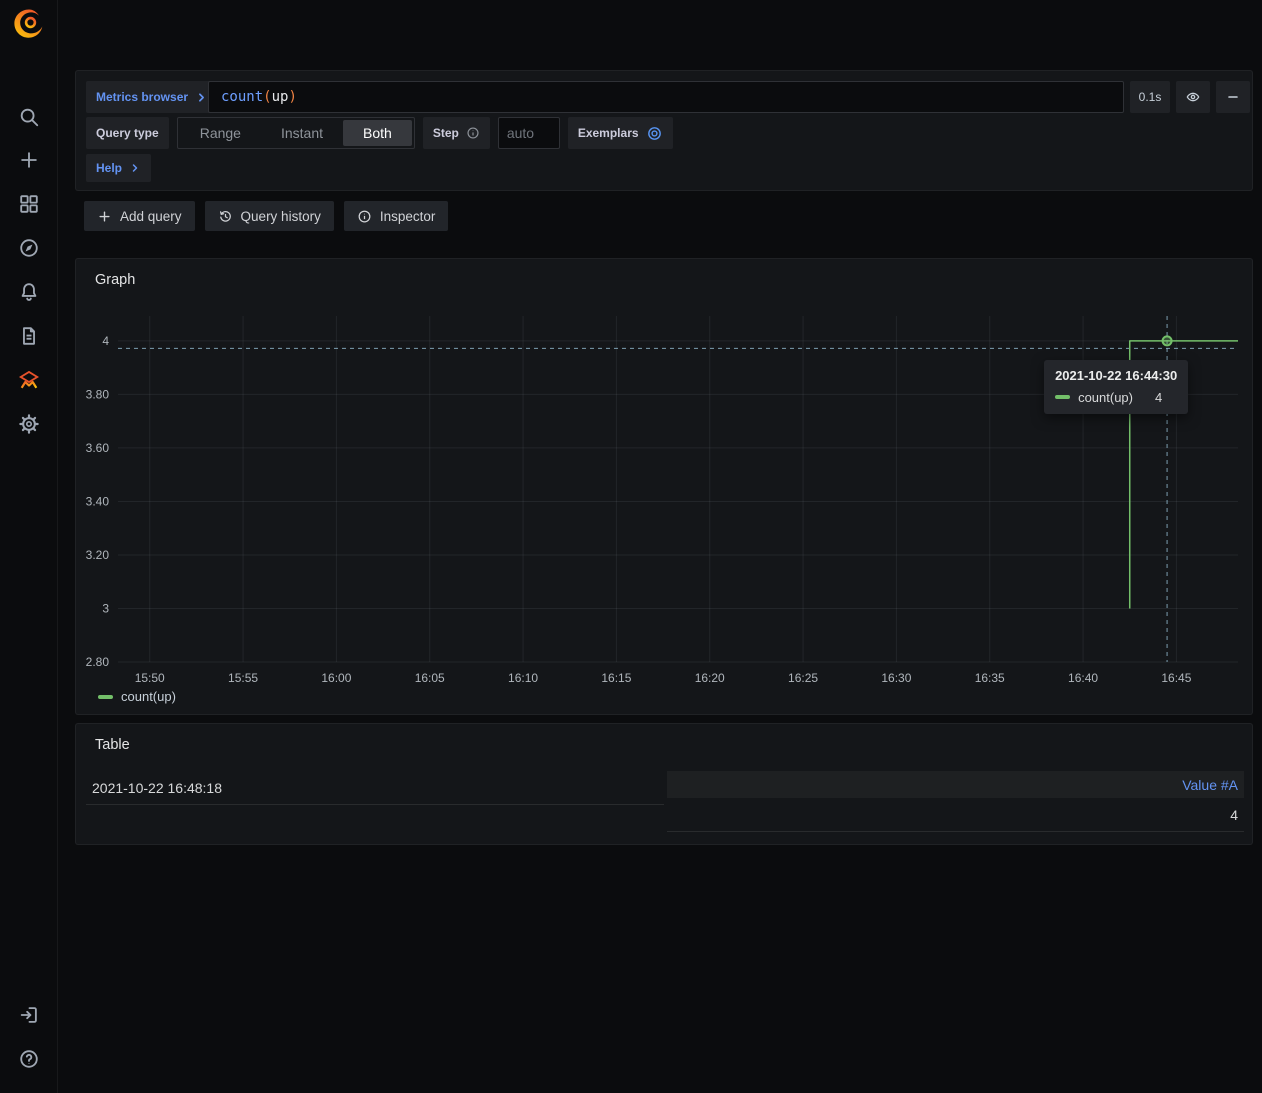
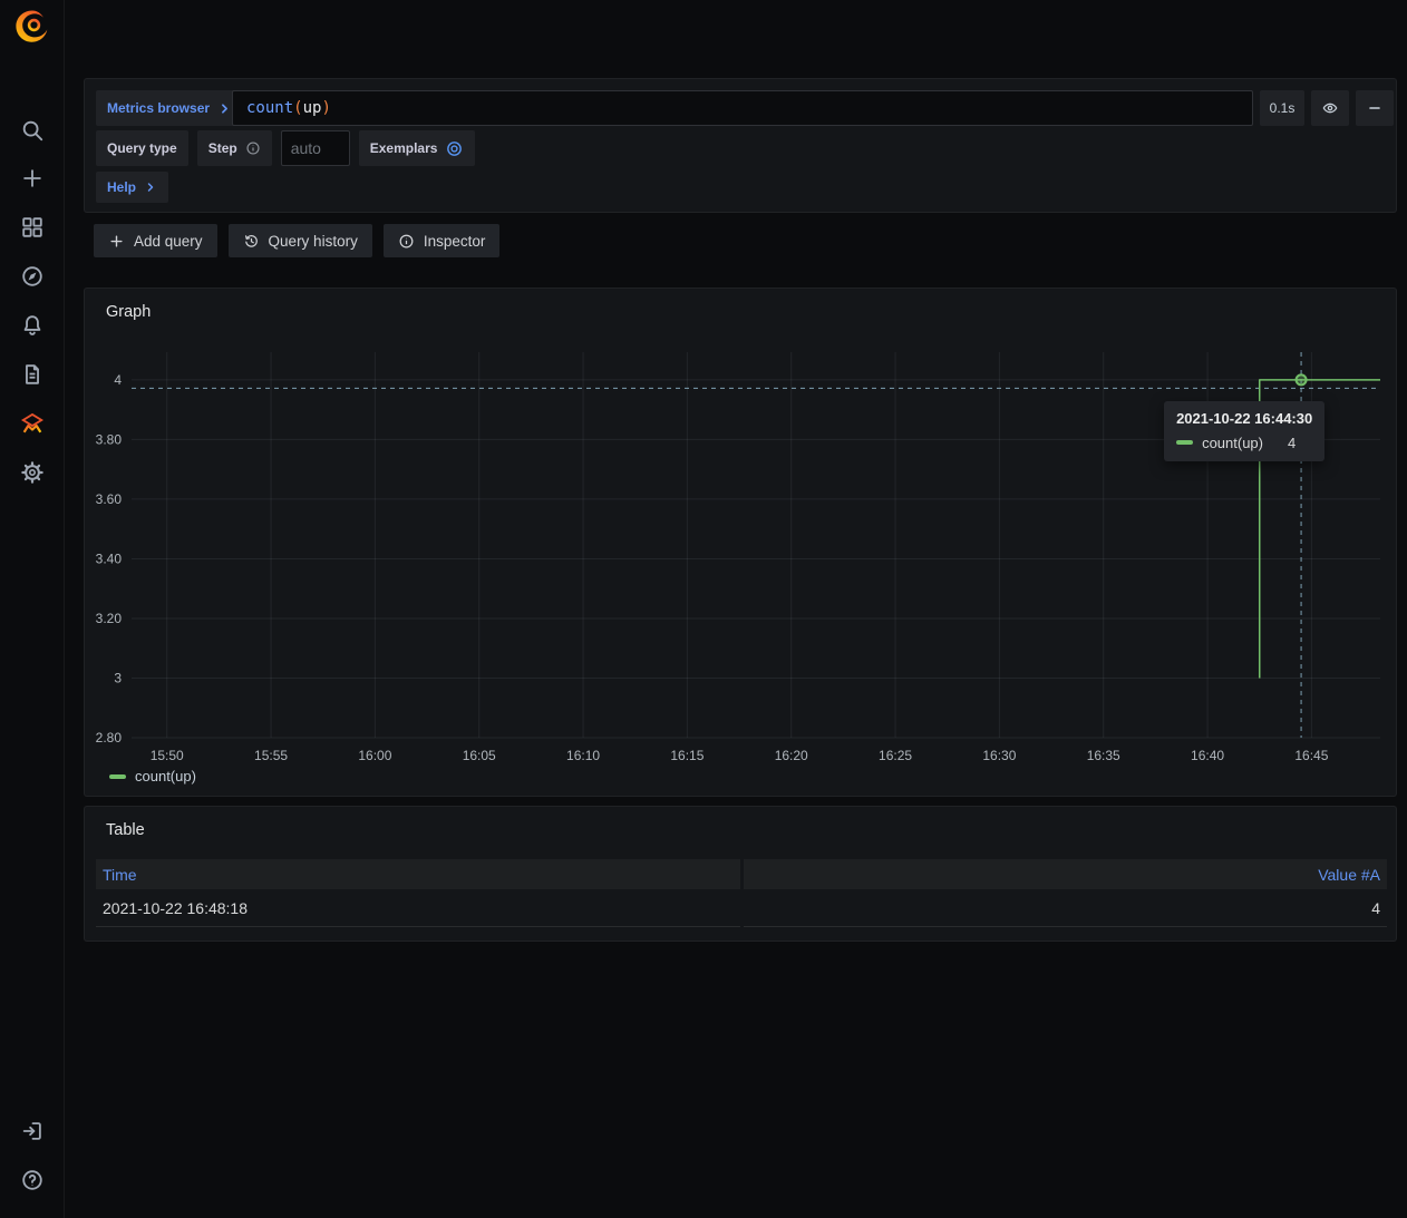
  Metrics browser
  count
  (
  up
  )
  0.1s
  Query type
- Range
- Instant
- Both
  Step
  auto
  Exemplars
  Help
  Add query
  Query history
  Inspector
  Graph
  4
  3.80
  3.60
  3.40
  3.20
  3
  2.80
  15:50
  15:55
  16:00
  16:05
  16:10
  16:15
  16:20
  16:25
  16:30
  16:35
  16:40
  16:45
  count(up)
  2021-10-22 16:44:30
  count(up)
  4
  Table
+ Time
  2021-10-22 16:48:18
  Value #A
  4
